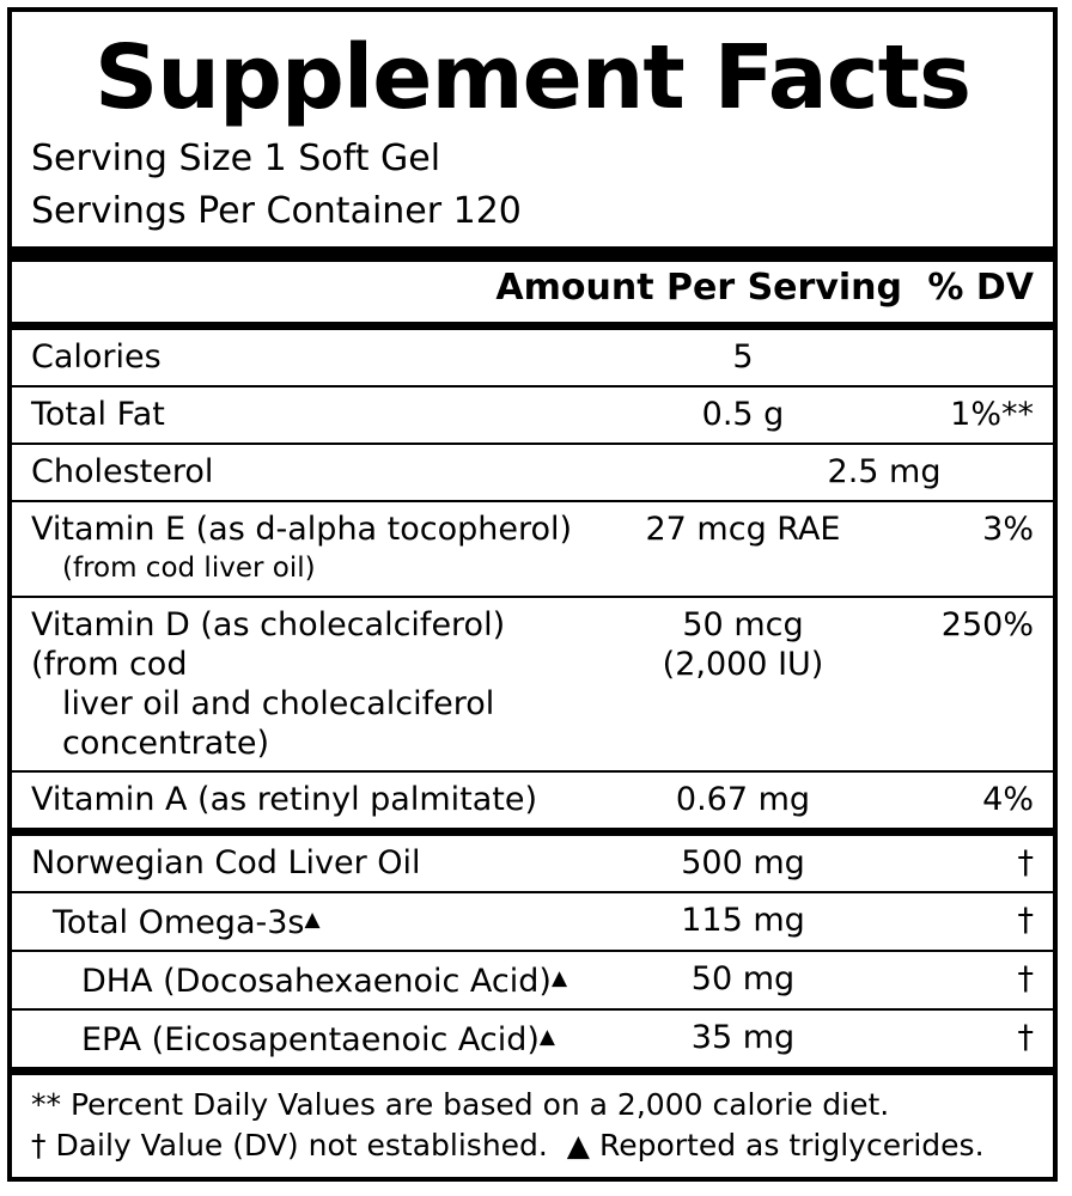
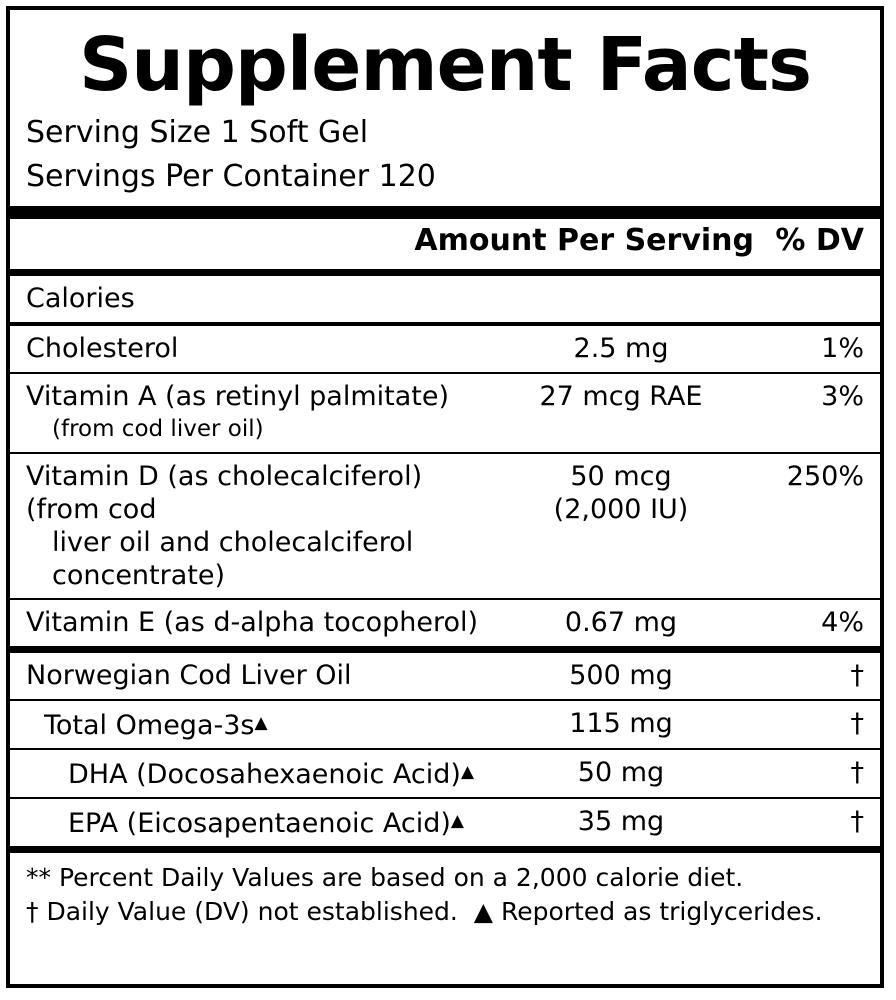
  Supplement Facts
  Serving Size 1 Soft Gel
  Servings Per Container 120
  Amount Per Serving
  % DV
  Calories
- 5
- Total Fat
- 0.5 g
- 1%**
  Cholesterol
  2.5 mg
+ 1%
- Vitamin E (as d-alpha tocopherol)
+ Vitamin A (as retinyl palmitate)
  (from cod liver oil)
  27 mcg RAE
  3%
  Vitamin D (as cholecalciferol)(from cod
  liver oil and cholecalciferol concentrate)
  50 mcg
  (2,000 IU)
  250%
- Vitamin A (as retinyl palmitate)
+ Vitamin E (as d-alpha tocopherol)
  0.67 mg
  4%
  Norwegian Cod Liver Oil
  500 mg
  †
  Total Omega-3s▲
  115 mg
  †
  DHA (Docosahexaenoic Acid)▲
  50 mg
  †
  EPA (Eicosapentaenoic Acid)▲
  35 mg
  †
  ** Percent Daily Values are based on a 2,000 calorie diet.
  † Daily Value (DV) not established. ▲ Reported as triglycerides.
